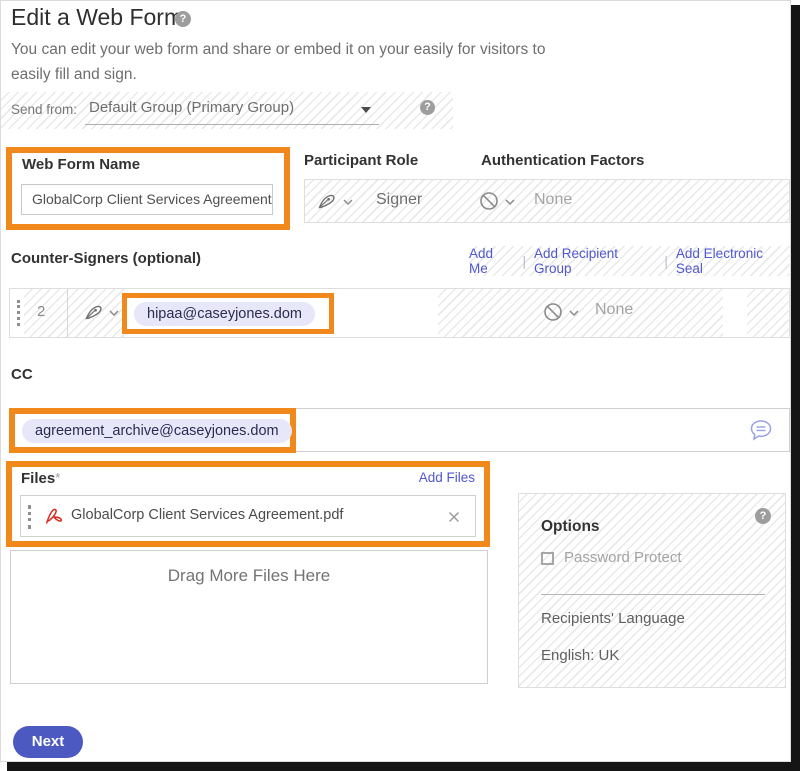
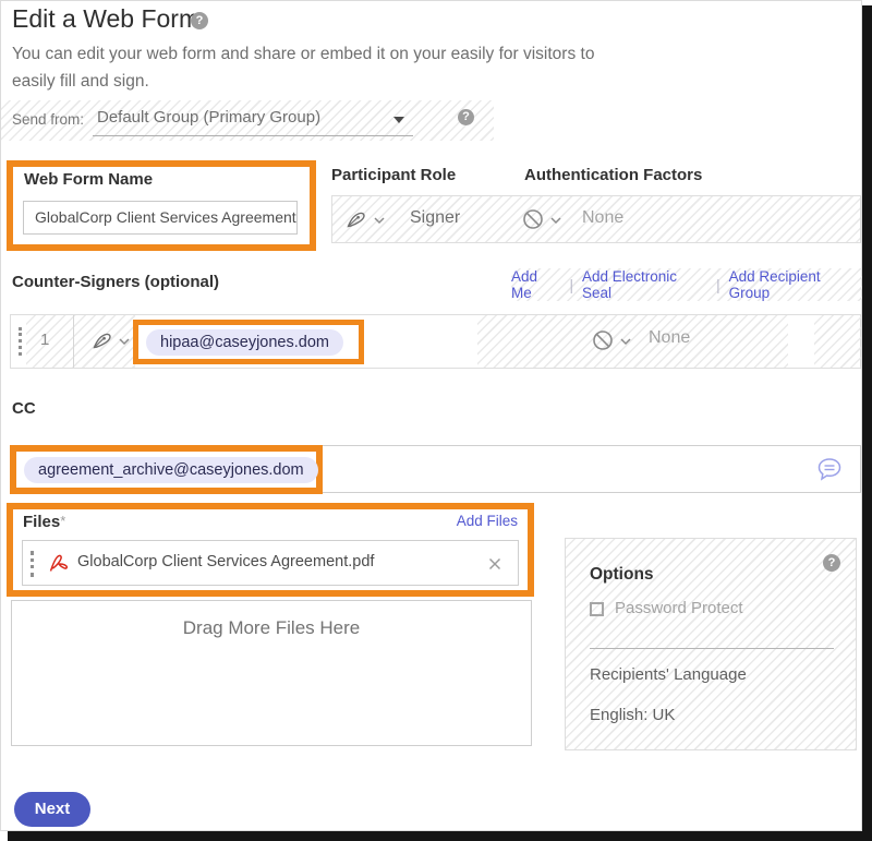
  Edit a Web Form
  ?
  You can edit your web form and share or embed it on your easily for visitors to
  easily fill and sign.
  Send from:
  Default Group (Primary Group)
  ?
  Web Form Name
  GlobalCorp Client Services Agreement
  Participant Role
  Authentication Factors
  Signer
  None
  Counter-Signers (optional)
  Add Me
  |
- Add Recipient Group
+ Add Electronic Seal
  |
- Add Electronic Seal
+ Add Recipient Group
- 2
+ 1
  hipaa@caseyjones.dom
  None
  CC
  agreement_archive@caseyjones.dom
  Files*
  Add Files
  GlobalCorp Client Services Agreement.pdf
  Drag More Files Here
  Options
  ?
  Password Protect
  Recipients' Language
  English: UK
  Next
